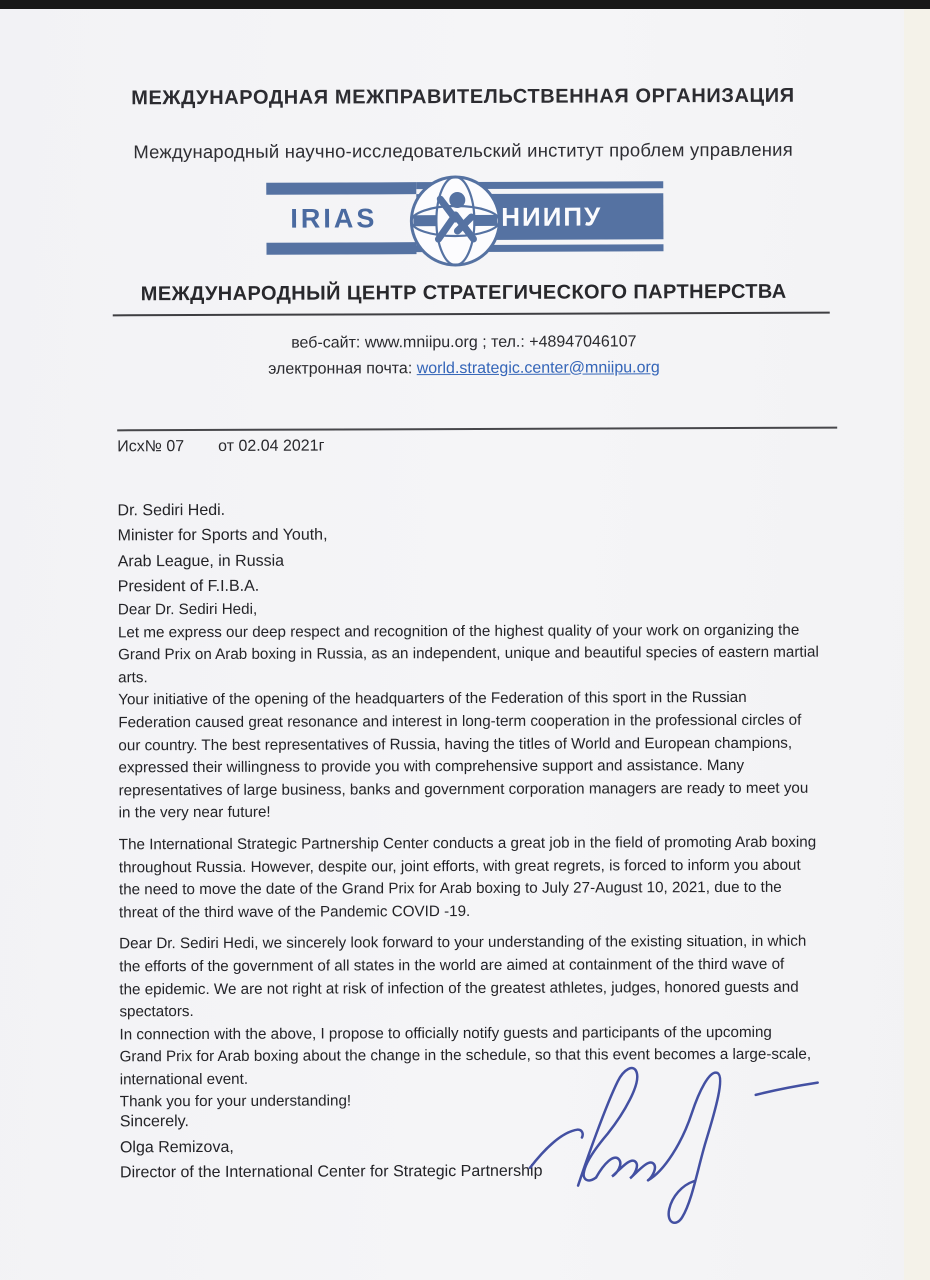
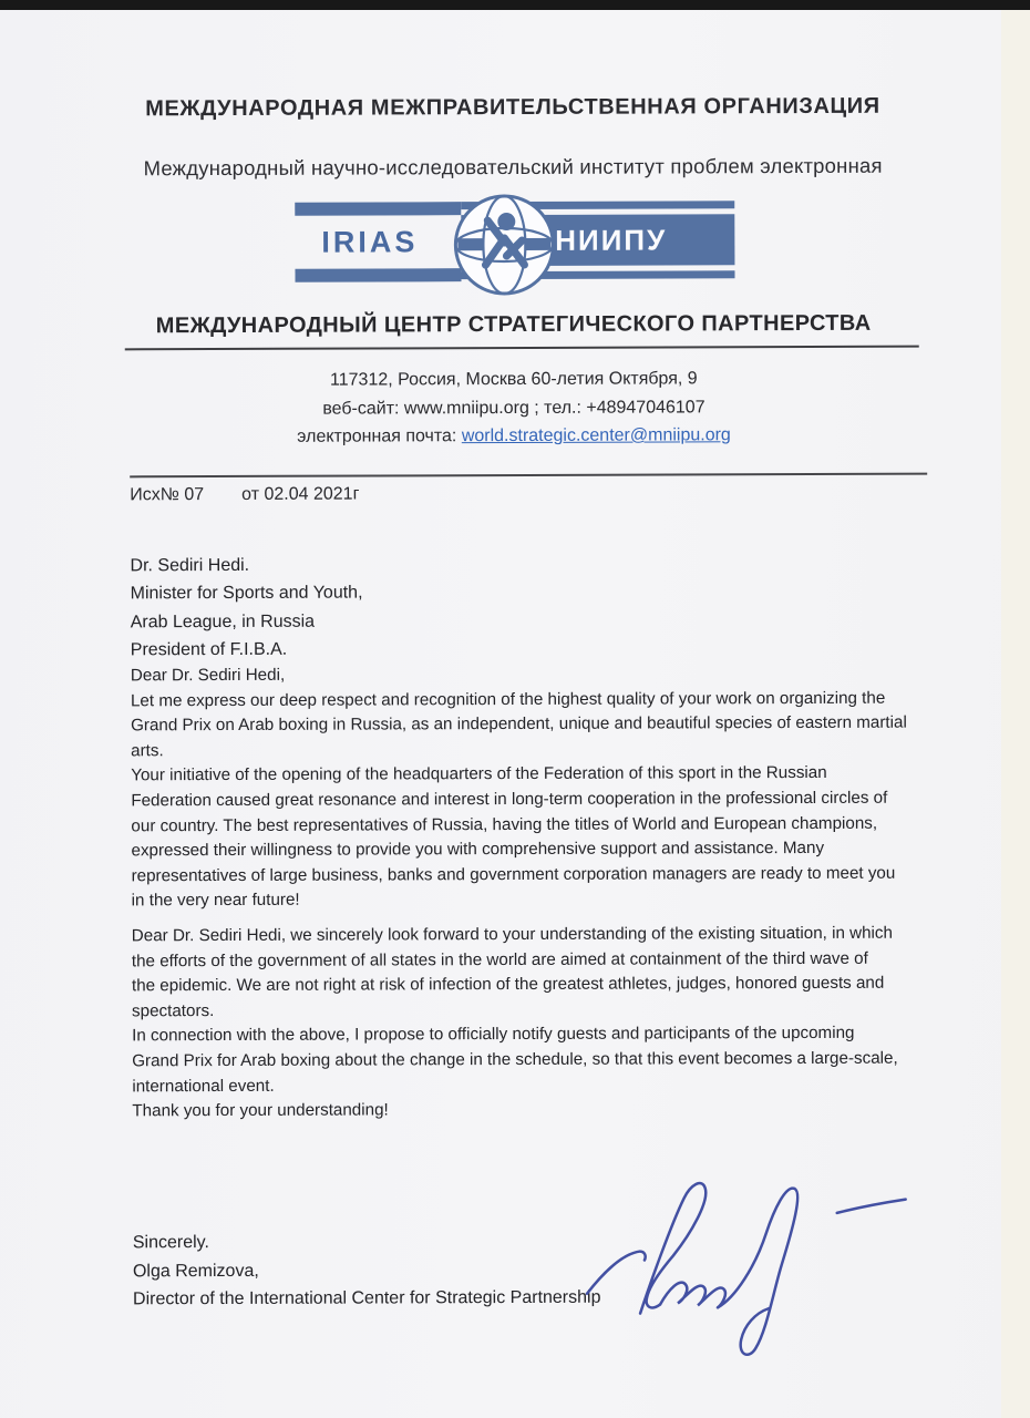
  МЕЖДУНАРОДНАЯ МЕЖПРАВИТЕЛЬСТВЕННАЯ ОРГАНИЗАЦИЯ
- Международный научно-исследовательский институт проблем управления
+ Международный научно-исследовательский институт проблем электронная
  IRIAS
  НИИПУ
  МЕЖДУНАРОДНЫЙ ЦЕНТР СТРАТЕГИЧЕСКОГО ПАРТНЕРСТВА
+ 117312, Россия, Москва 60-летия Октября, 9
  веб-сайт: www.mniipu.org ; тел.: +48947046107
  электронная почта: world.strategic.center@mniipu.org
  Исх№ 07 от 02.04 2021г
  Dr. Sediri Hedi.
  Minister for Sports and Youth,
  Arab League, in Russia
  President of F.I.B.A.
  Dear Dr. Sediri Hedi,
  Let me express our deep respect and recognition of the highest quality of your work on organizing the
  Grand Prix on Arab boxing in Russia, as an independent, unique and beautiful species of eastern martial
  arts.
  Your initiative of the opening of the headquarters of the Federation of this sport in the Russian
  Federation caused great resonance and interest in long-term cooperation in the professional circles of
  our country. The best representatives of Russia, having the titles of World and European champions,
  expressed their willingness to provide you with comprehensive support and assistance. Many
  representatives of large business, banks and government corporation managers are ready to meet you
  in the very near future!
- The International Strategic Partnership Center conducts a great job in the field of promoting Arab boxing
- throughout Russia. However, despite our, joint efforts, with great regrets, is forced to inform you about
- the need to move the date of the Grand Prix for Arab boxing to July 27-August 10, 2021, due to the
- threat of the third wave of the Pandemic COVID -19.
  Dear Dr. Sediri Hedi, we sincerely look forward to your understanding of the existing situation, in which
  the efforts of the government of all states in the world are aimed at containment of the third wave of
  the epidemic. We are not right at risk of infection of the greatest athletes, judges, honored guests and
  spectators.
  In connection with the above, I propose to officially notify guests and participants of the upcoming
  Grand Prix for Arab boxing about the change in the schedule, so that this event becomes a large-scale,
  international event.
  Thank you for your understanding!
  Sincerely.
  Olga Remizova,
  Director of the International Center for Strategic Partnership
